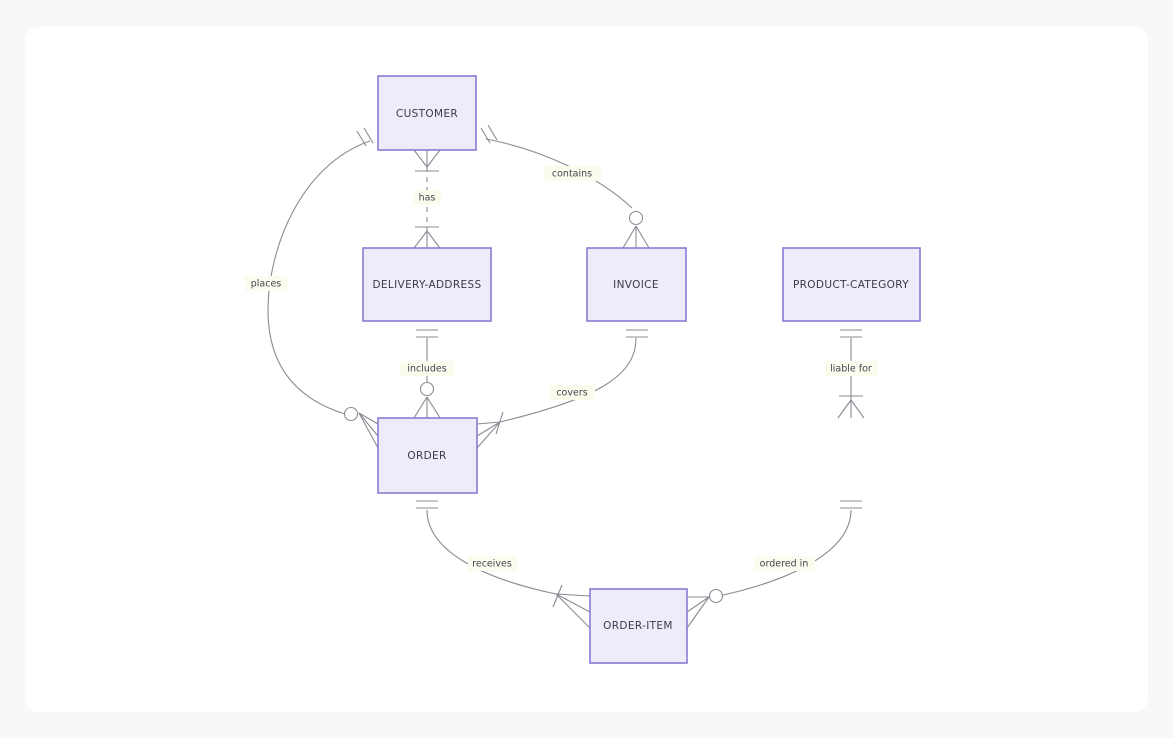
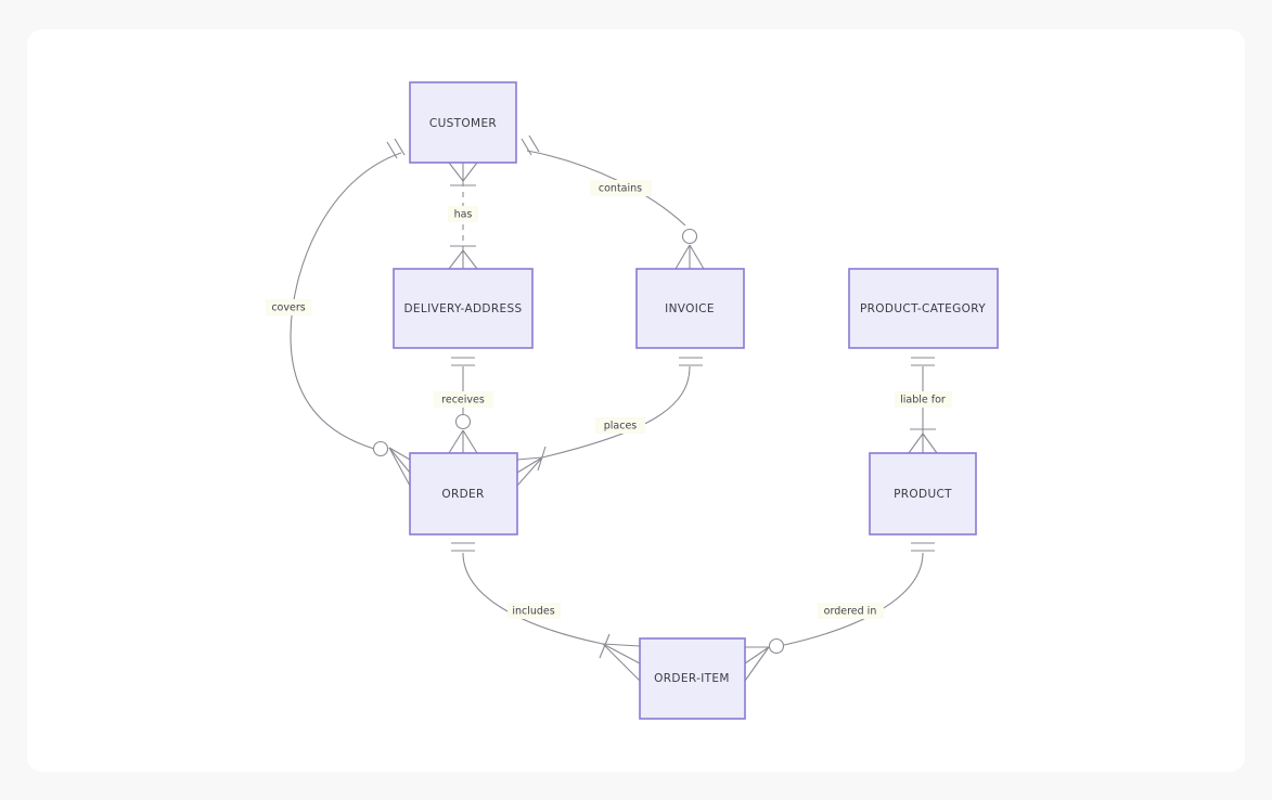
  CUSTOMER
  DELIVERY-ADDRESS
  INVOICE
  PRODUCT-CATEGORY
  ORDER
+ PRODUCT
  ORDER-ITEM
- places
+ covers
  has
  contains
- includes
+ receives
- covers
+ places
- receives
+ includes
  liable for
  ordered in
